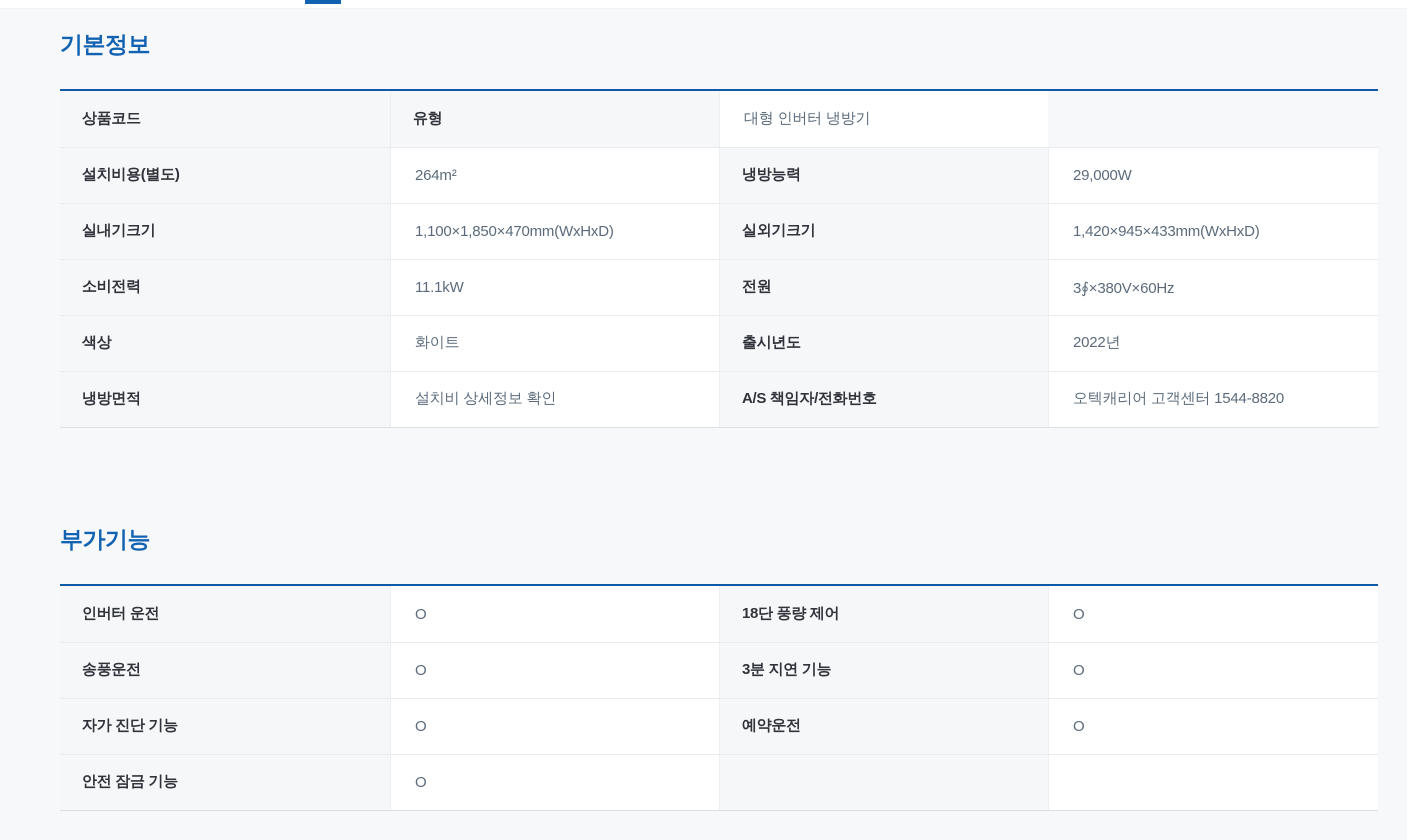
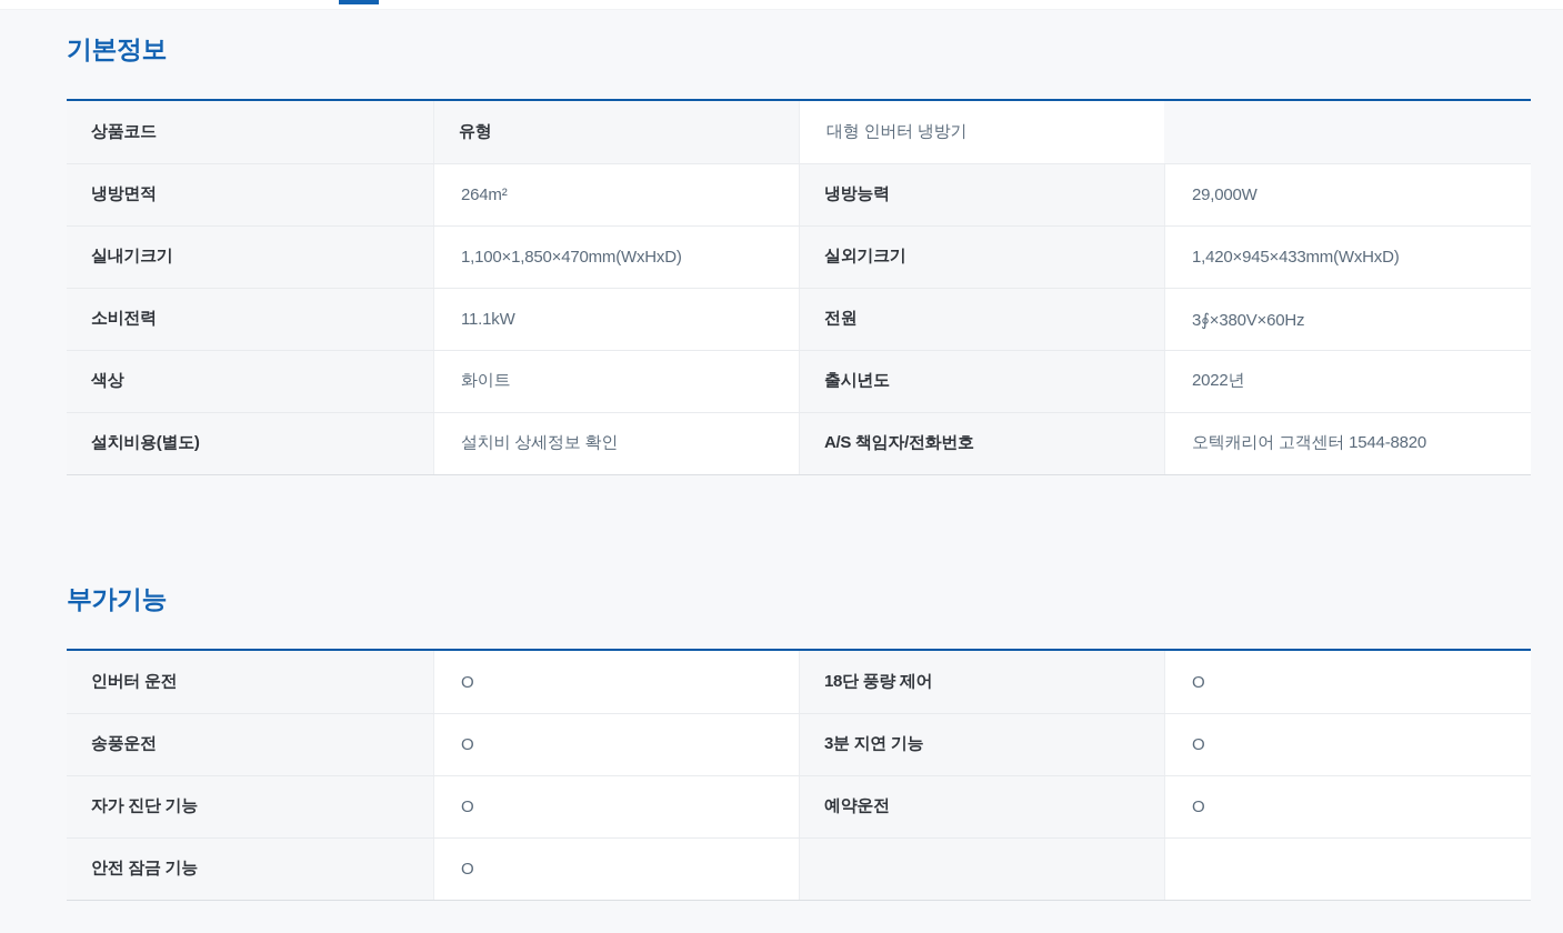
  기본정보
  상품코드
  유형
  대형 인버터 냉방기
- 설치비용(별도)
+ 냉방면적
  264m²
  냉방능력
  29,000W
  실내기크기
  1,100×1,850×470mm(WxHxD)
  실외기크기
  1,420×945×433mm(WxHxD)
  소비전력
  11.1kW
  전원
  3∮×380V×60Hz
  색상
  화이트
  출시년도
  2022년
- 냉방면적
+ 설치비용(별도)
  설치비 상세정보 확인
  A/S 책임자/전화번호
  오텍캐리어 고객센터 1544-8820
  부가기능
  인버터 운전
  O
  18단 풍량 제어
  O
  송풍운전
  O
  3분 지연 기능
  O
  자가 진단 기능
  O
  예약운전
  O
  안전 잠금 기능
  O
